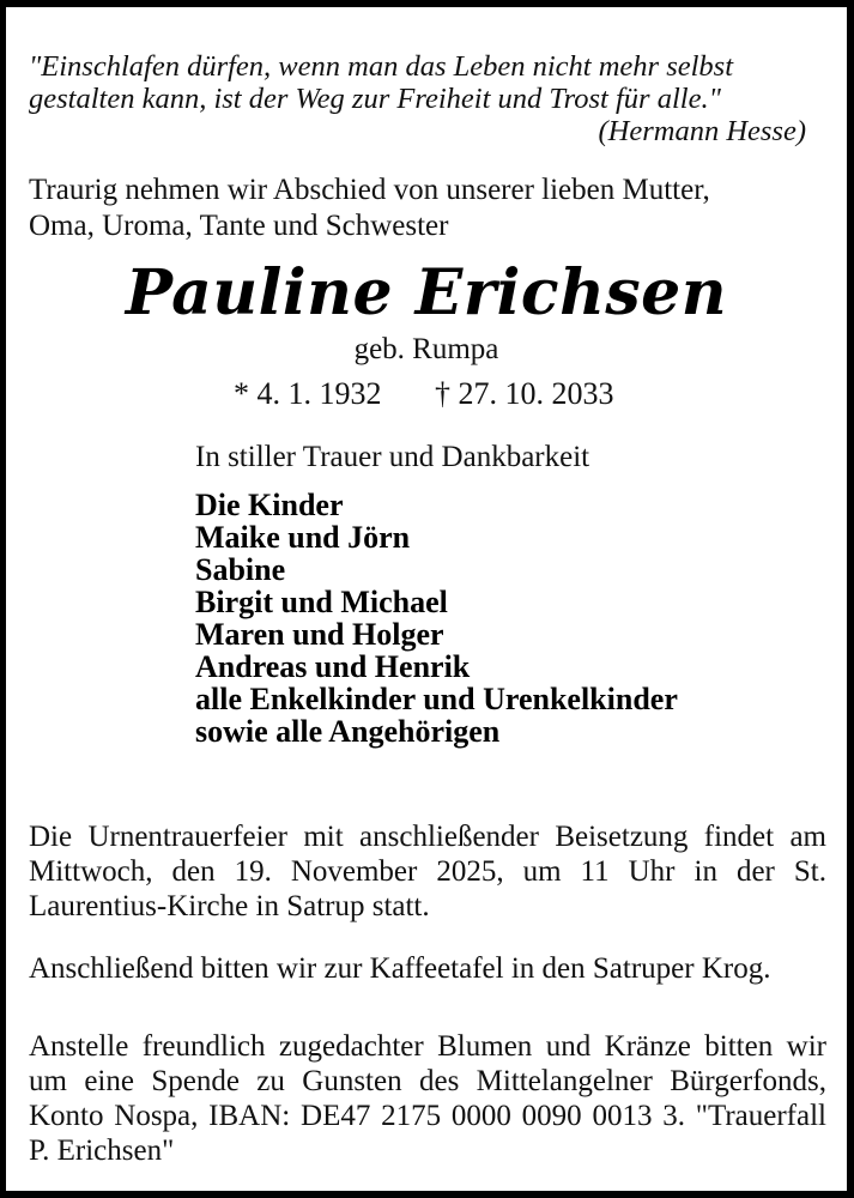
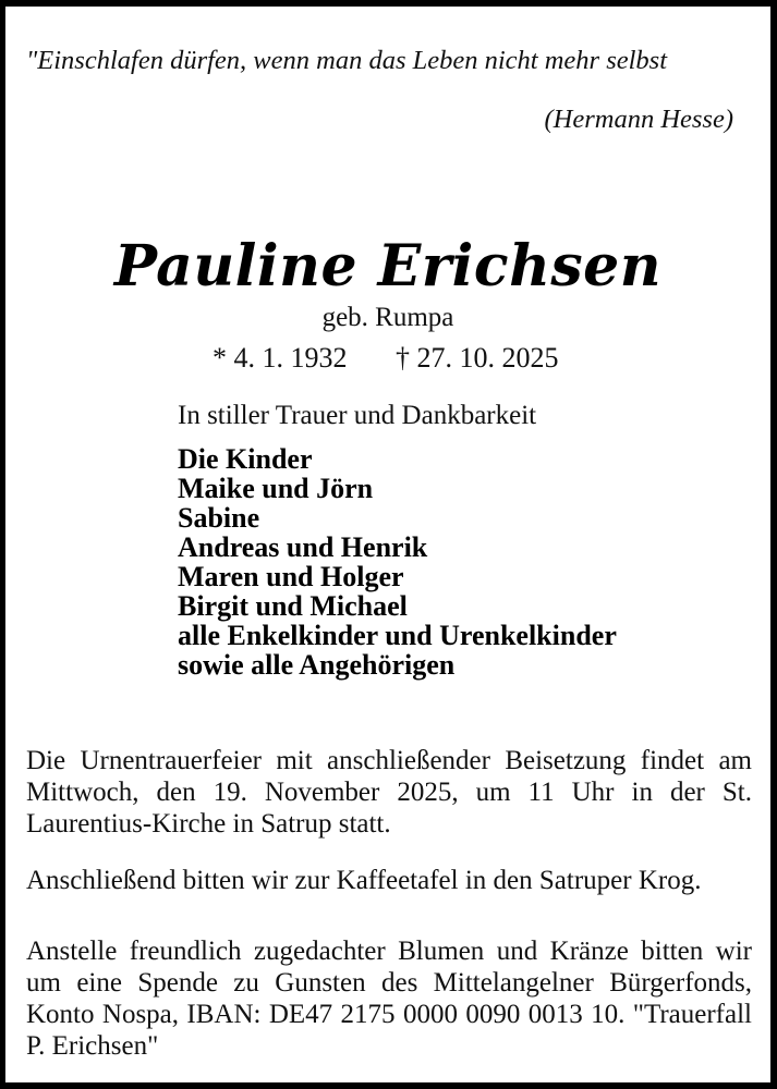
  "Einschlafen dürfen, wenn man das Leben nicht mehr selbst
- gestalten kann, ist der Weg zur Freiheit und Trost für alle."
  (Hermann Hesse)
- Traurig nehmen wir Abschied von unserer lieben Mutter,
- Oma, Uroma, Tante und Schwester
  Pauline Erichsen
  geb. Rumpa
  * 4. 1. 1932
- † 27. 10. 2033
+ † 27. 10. 2025
  In stiller Trauer und Dankbarkeit
  Die Kinder
  Maike und Jörn
  Sabine
- Birgit und Michael
+ Andreas und Henrik
  Maren und Holger
- Andreas und Henrik
+ Birgit und Michael
  alle Enkelkinder und Urenkelkinder
  sowie alle Angehörigen
  Die Urnentrauerfeier mit anschließender Beisetzung findet am Mittwoch, den 19. November 2025, um 11 Uhr in der St. Laurentius-Kirche in Satrup statt.
  Anschließend bitten wir zur Kaffeetafel in den Satruper Krog.
- Anstelle freundlich zugedachter Blumen und Kränze bitten wir um eine Spende zu Gunsten des Mittelangelner Bürgerfonds, Konto Nospa, IBAN: DE47 2175 0000 0090 0013 3. "Trauerfall P. Erichsen"
+ Anstelle freundlich zugedachter Blumen und Kränze bitten wir um eine Spende zu Gunsten des Mittelangelner Bürgerfonds, Konto Nospa, IBAN: DE47 2175 0000 0090 0013 10. "Trauerfall P. Erichsen"
